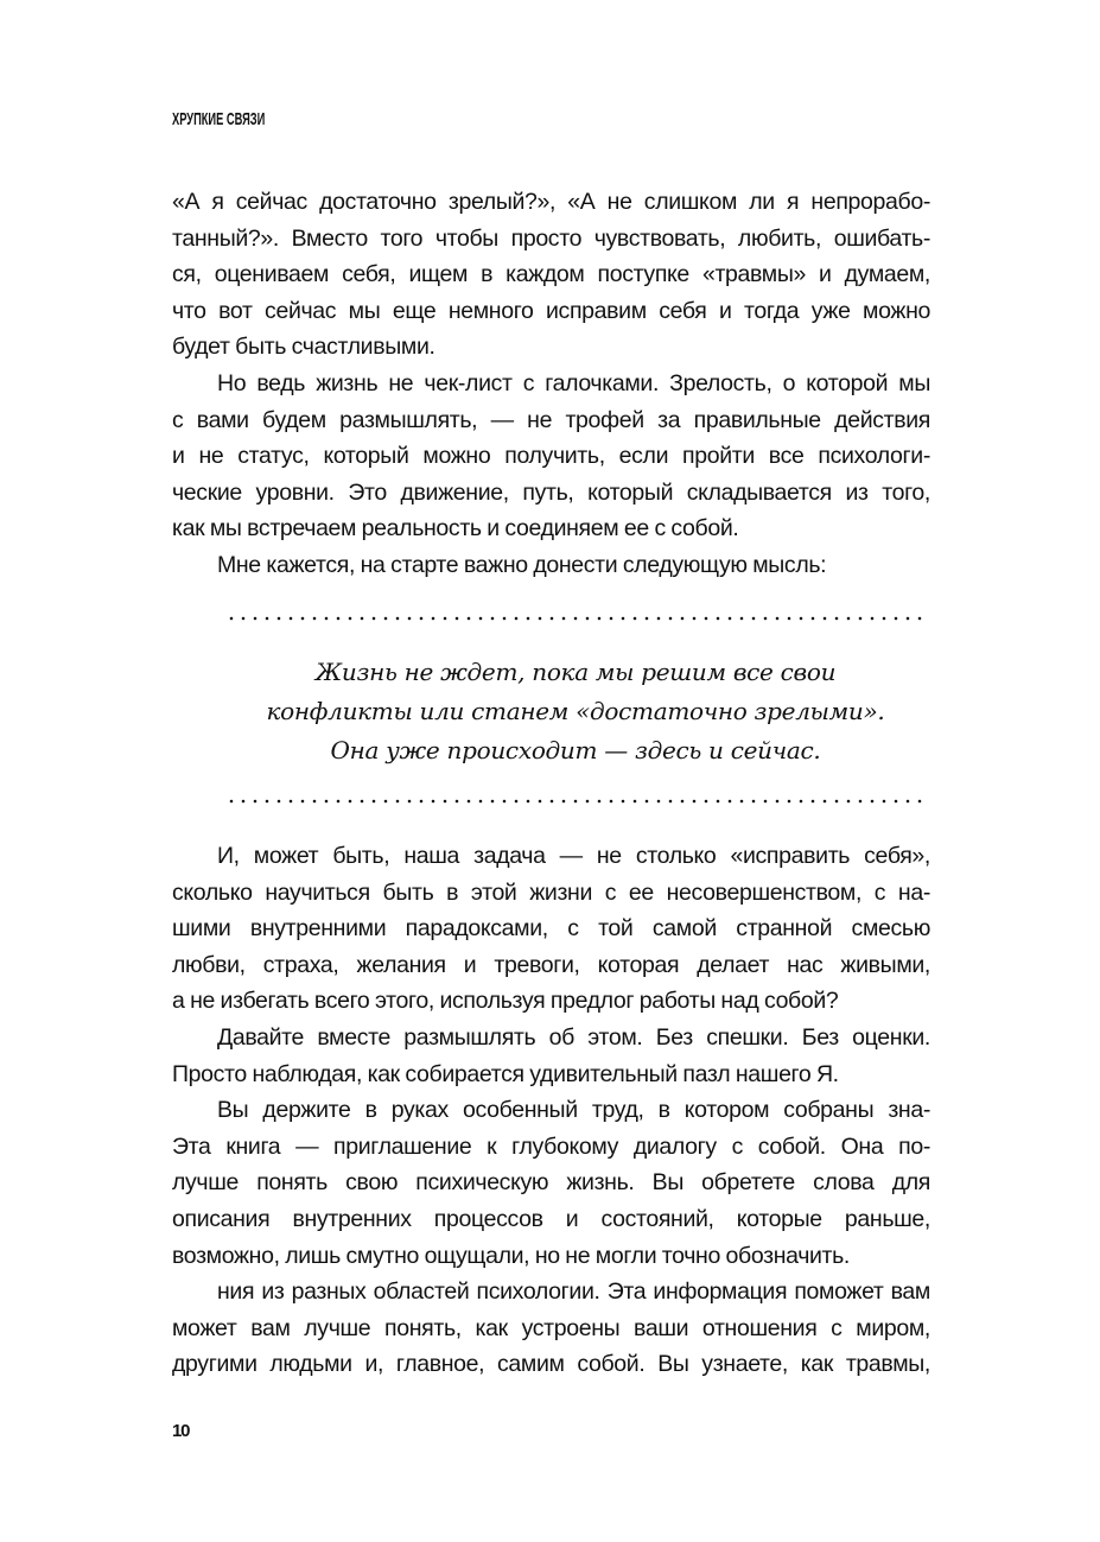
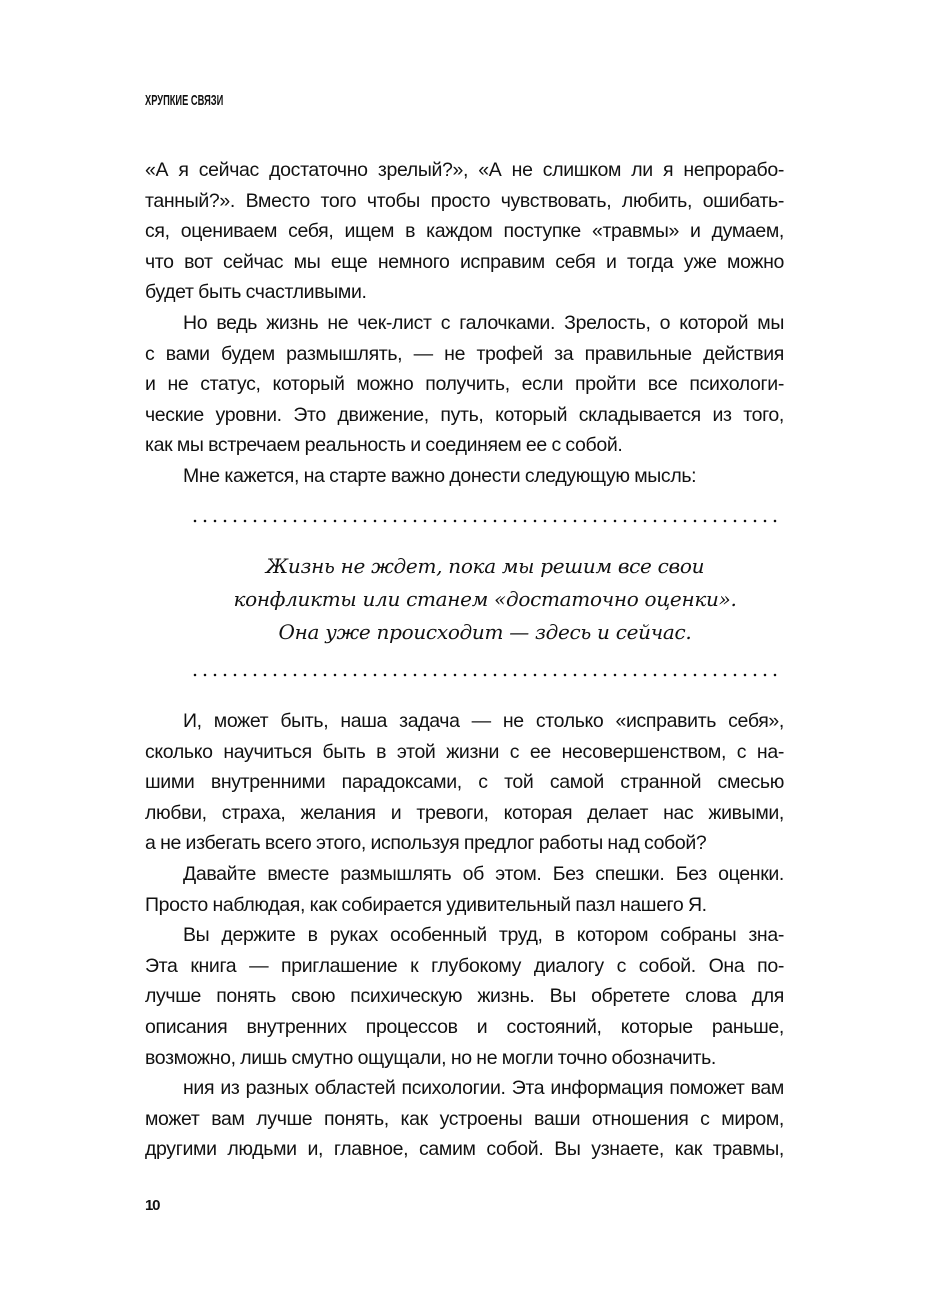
  ХРУПКИЕ СВЯЗИ
  «А я сейчас достаточно зрелый?», «А не слишком ли я непрорабо-
  танный?». Вместо того чтобы просто чувствовать, любить, ошибать-
  ся, оцениваем себя, ищем в каждом поступке «травмы» и думаем,
  что вот сейчас мы еще немного исправим себя и тогда уже можно
  будет быть счастливыми.
  Но ведь жизнь не чек-лист с галочками. Зрелость, о которой мы
  с вами будем размышлять, — не трофей за правильные действия
  и не статус, который можно получить, если пройти все психологи-
  ческие уровни. Это движение, путь, который складывается из того,
  как мы встречаем реальность и соединяем ее с собой.
  Мне кажется, на старте важно донести следующую мысль:
  Жизнь не ждет, пока мы решим все свои
- конфликты или станем «достаточно зрелыми».
+ конфликты или станем «достаточно оценки».
  Она уже происходит — здесь и сейчас.
  И, может быть, наша задача — не столько «исправить себя»,
  сколько научиться быть в этой жизни с ее несовершенством, с на-
  шими внутренними парадоксами, с той самой странной смесью
  любви, страха, желания и тревоги, которая делает нас живыми,
  а не избегать всего этого, используя предлог работы над собой?
  Давайте вместе размышлять об этом. Без спешки. Без оценки.
  Просто наблюдая, как собирается удивительный пазл нашего Я.
  Вы держите в руках особенный труд, в котором собраны зна-
  Эта книга — приглашение к глубокому диалогу с собой. Она по-
  лучше понять свою психическую жизнь. Вы обретете слова для
  описания внутренних процессов и состояний, которые раньше,
  возможно, лишь смутно ощущали, но не могли точно обозначить.
  ния из разных областей психологии. Эта информация поможет вам
  может вам лучше понять, как устроены ваши отношения с миром,
  другими людьми и, главное, самим собой. Вы узнаете, как травмы,
  10
